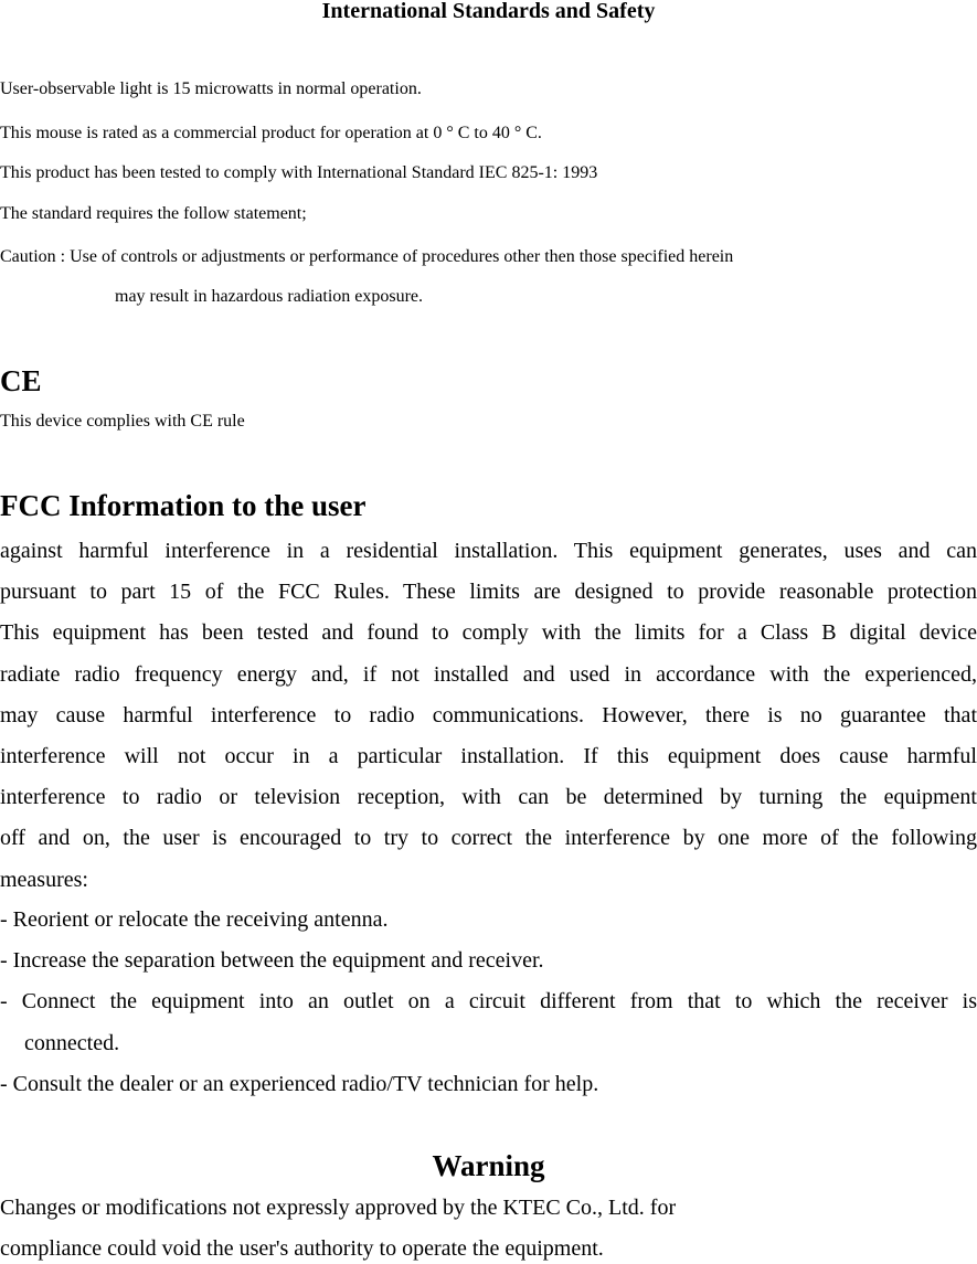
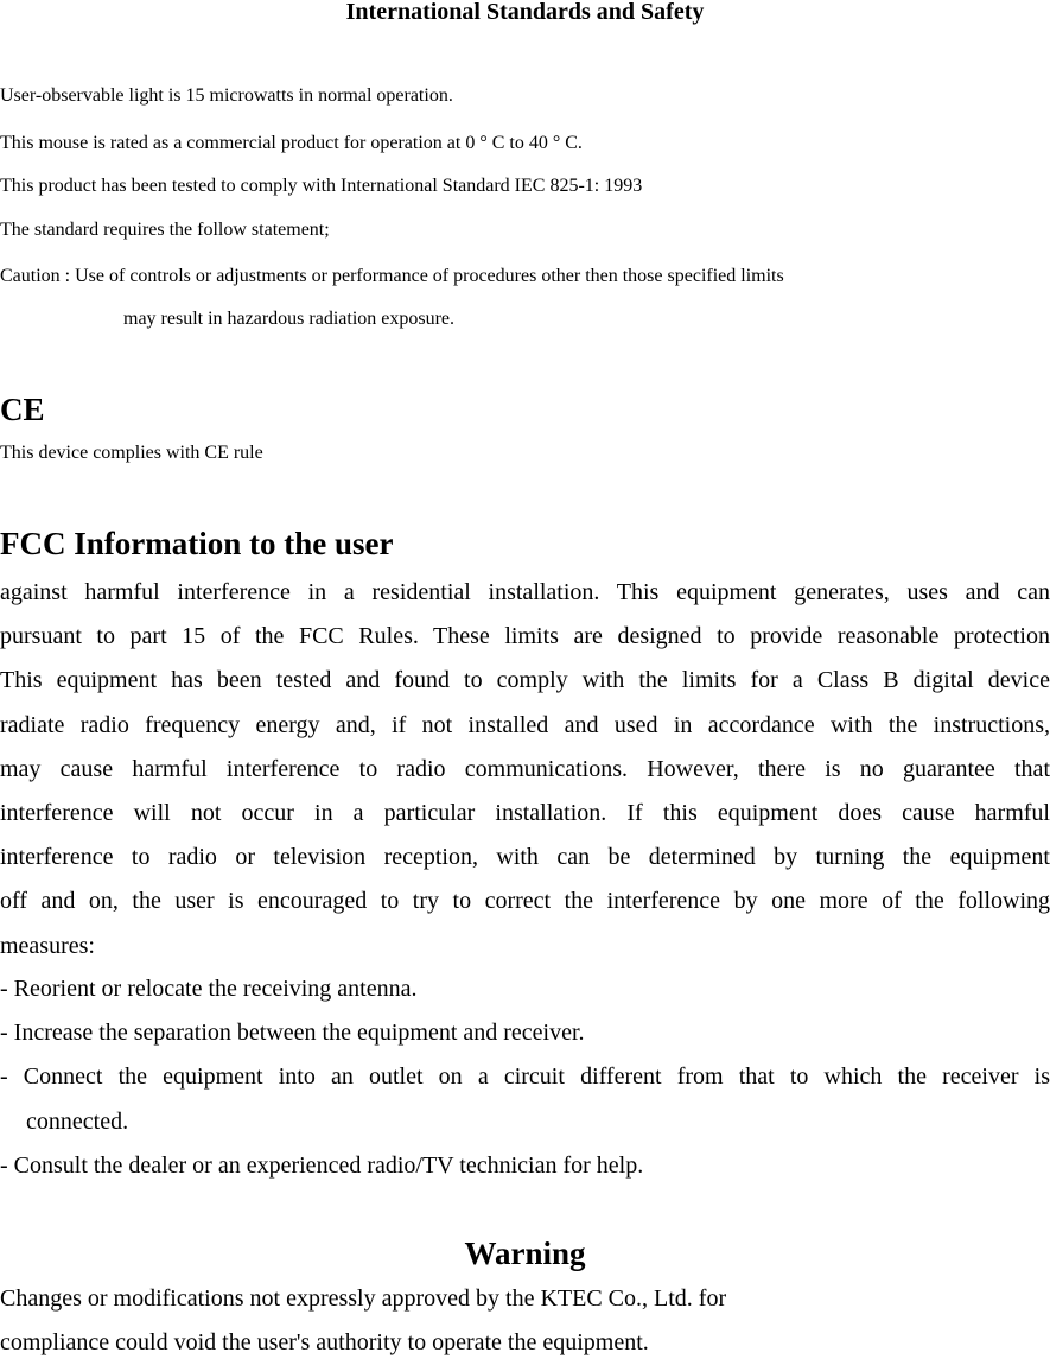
  International Standards and Safety
  User-observable light is 15 microwatts in normal operation.
  This mouse is rated as a commercial product for operation at 0 ° C to 40 ° C.
  This product has been tested to comply with International Standard IEC 825-1: 1993
  The standard requires the follow statement;
- Caution : Use of controls or adjustments or performance of procedures other then those specified herein
+ Caution : Use of controls or adjustments or performance of procedures other then those specified limits
  may result in hazardous radiation exposure.
  CE
  This device complies with CE rule
  FCC Information to the user
  against harmful interference in a residential installation. This equipment generates, uses and can
  pursuant to part 15 of the FCC Rules. These limits are designed to provide reasonable protection
  This equipment has been tested and found to comply with the limits for a Class B digital device
- radiate radio frequency energy and, if not installed and used in accordance with the experienced,
+ radiate radio frequency energy and, if not installed and used in accordance with the instructions,
  may cause harmful interference to radio communications. However, there is no guarantee that
  interference will not occur in a particular installation. If this equipment does cause harmful
  interference to radio or television reception, with can be determined by turning the equipment
  off and on, the user is encouraged to try to correct the interference by one more of the following
  measures:
  - Reorient or relocate the receiving antenna.
  - Increase the separation between the equipment and receiver.
  - Connect the equipment into an outlet on a circuit different from that to which the receiver is
  connected.
  - Consult the dealer or an experienced radio/TV technician for help.
  Warning
  Changes or modifications not expressly approved by the KTEC Co., Ltd. for
  compliance could void the user's authority to operate the equipment.
